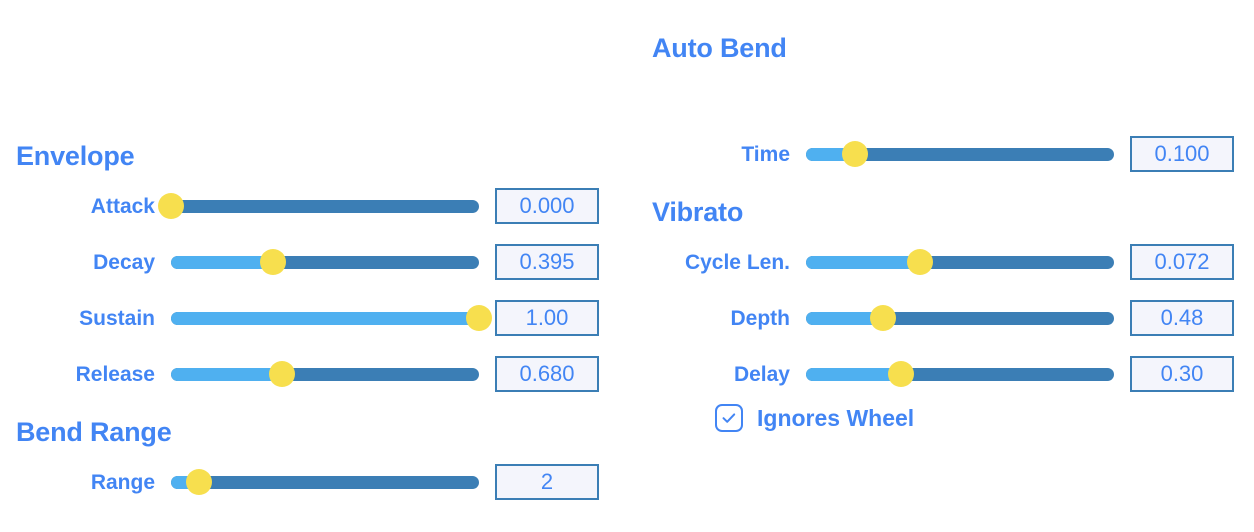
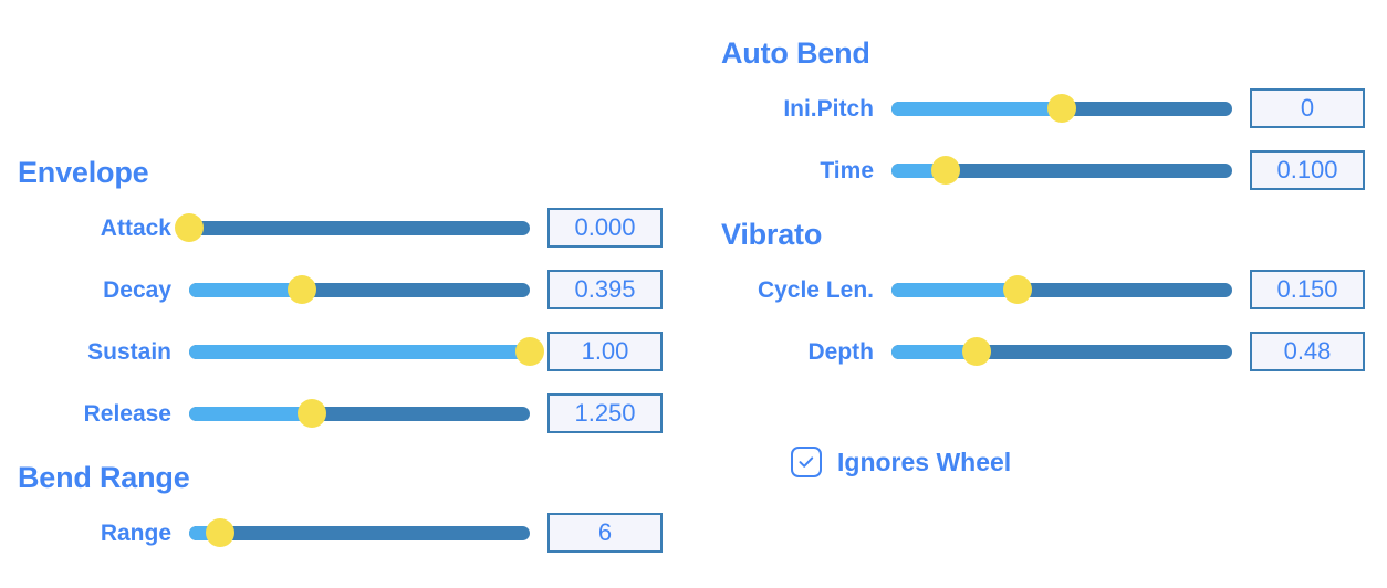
  Envelope
  Attack
  0.000
  Decay
  0.395
  Sustain
  1.00
  Release
- 0.680
+ 1.250
  Bend Range
  Range
- 2
+ 6
  Auto Bend
+ Ini.Pitch
+ 0
  Time
  0.100
  Vibrato
  Cycle Len.
- 0.072
+ 0.150
  Depth
  0.48
- Delay
- 0.30
  Ignores Wheel
